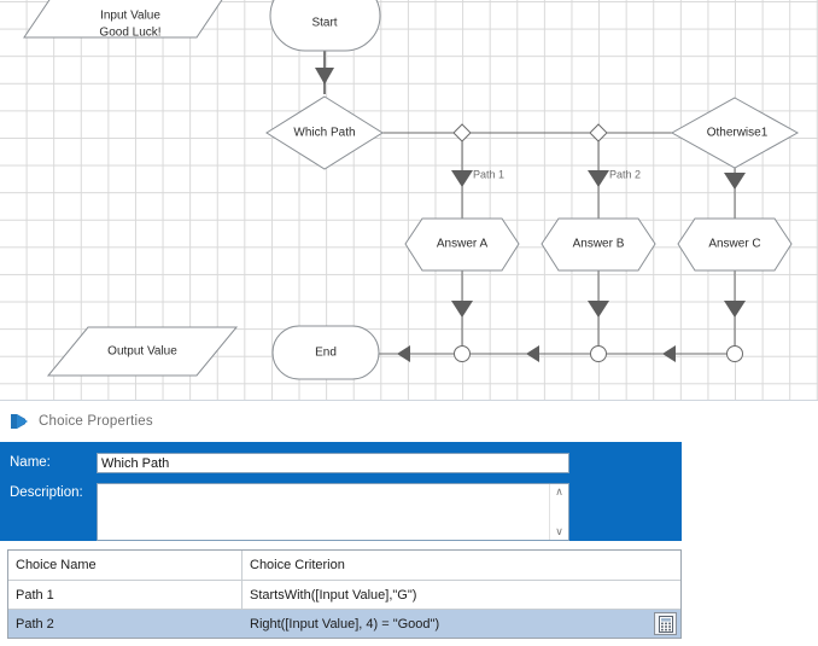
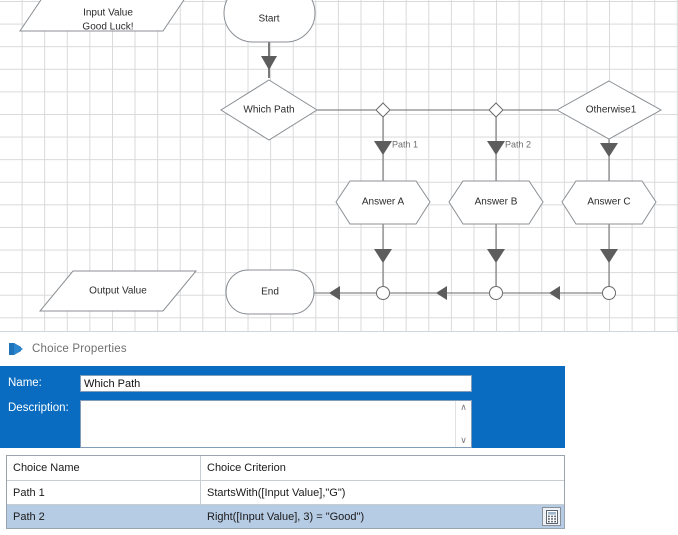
  Input Value
  Good Luck!
  Start
  Which Path
  Otherwise1
  Answer A
  Answer B
  Answer C
  Output Value
  End
  Path 1
  Path 2
  Choice Properties
  Name:
  Which Path
  Description:
  ∧
  ∨
  Choice Name
  Choice Criterion
  Path 1
  StartsWith([Input Value],"G")
  Path 2
- Right([Input Value], 4) = "Good")
+ Right([Input Value], 3) = "Good")
